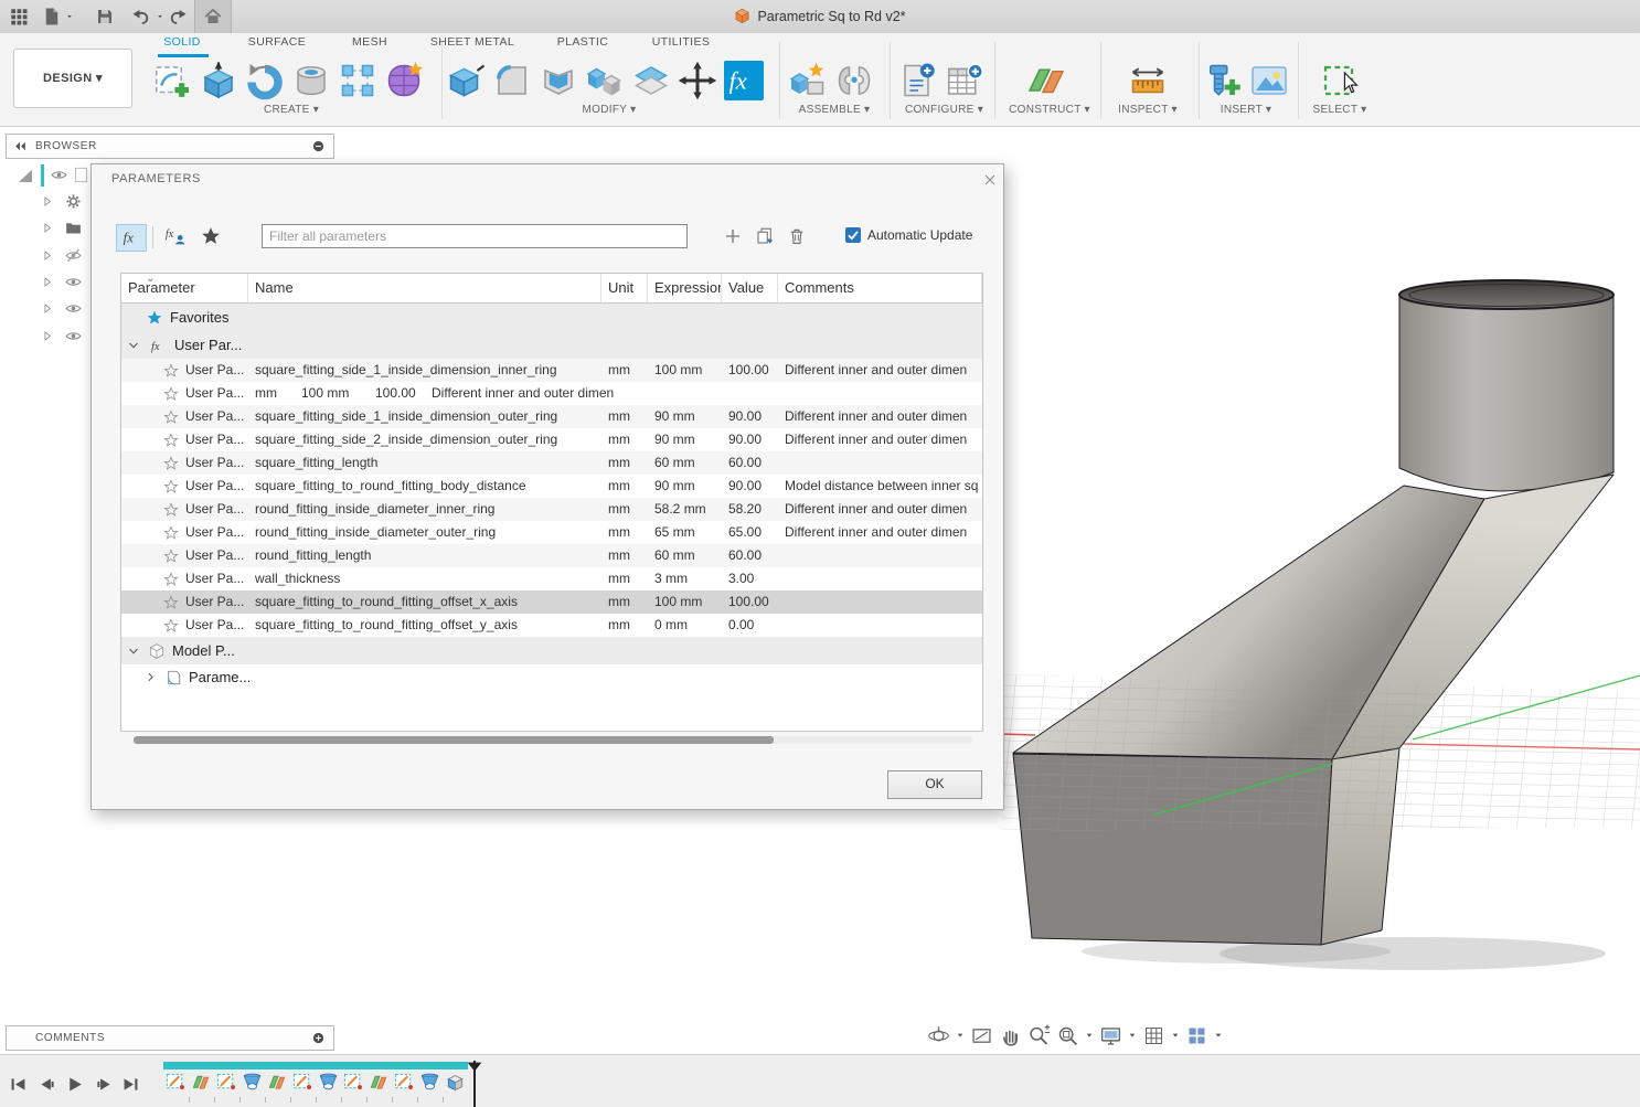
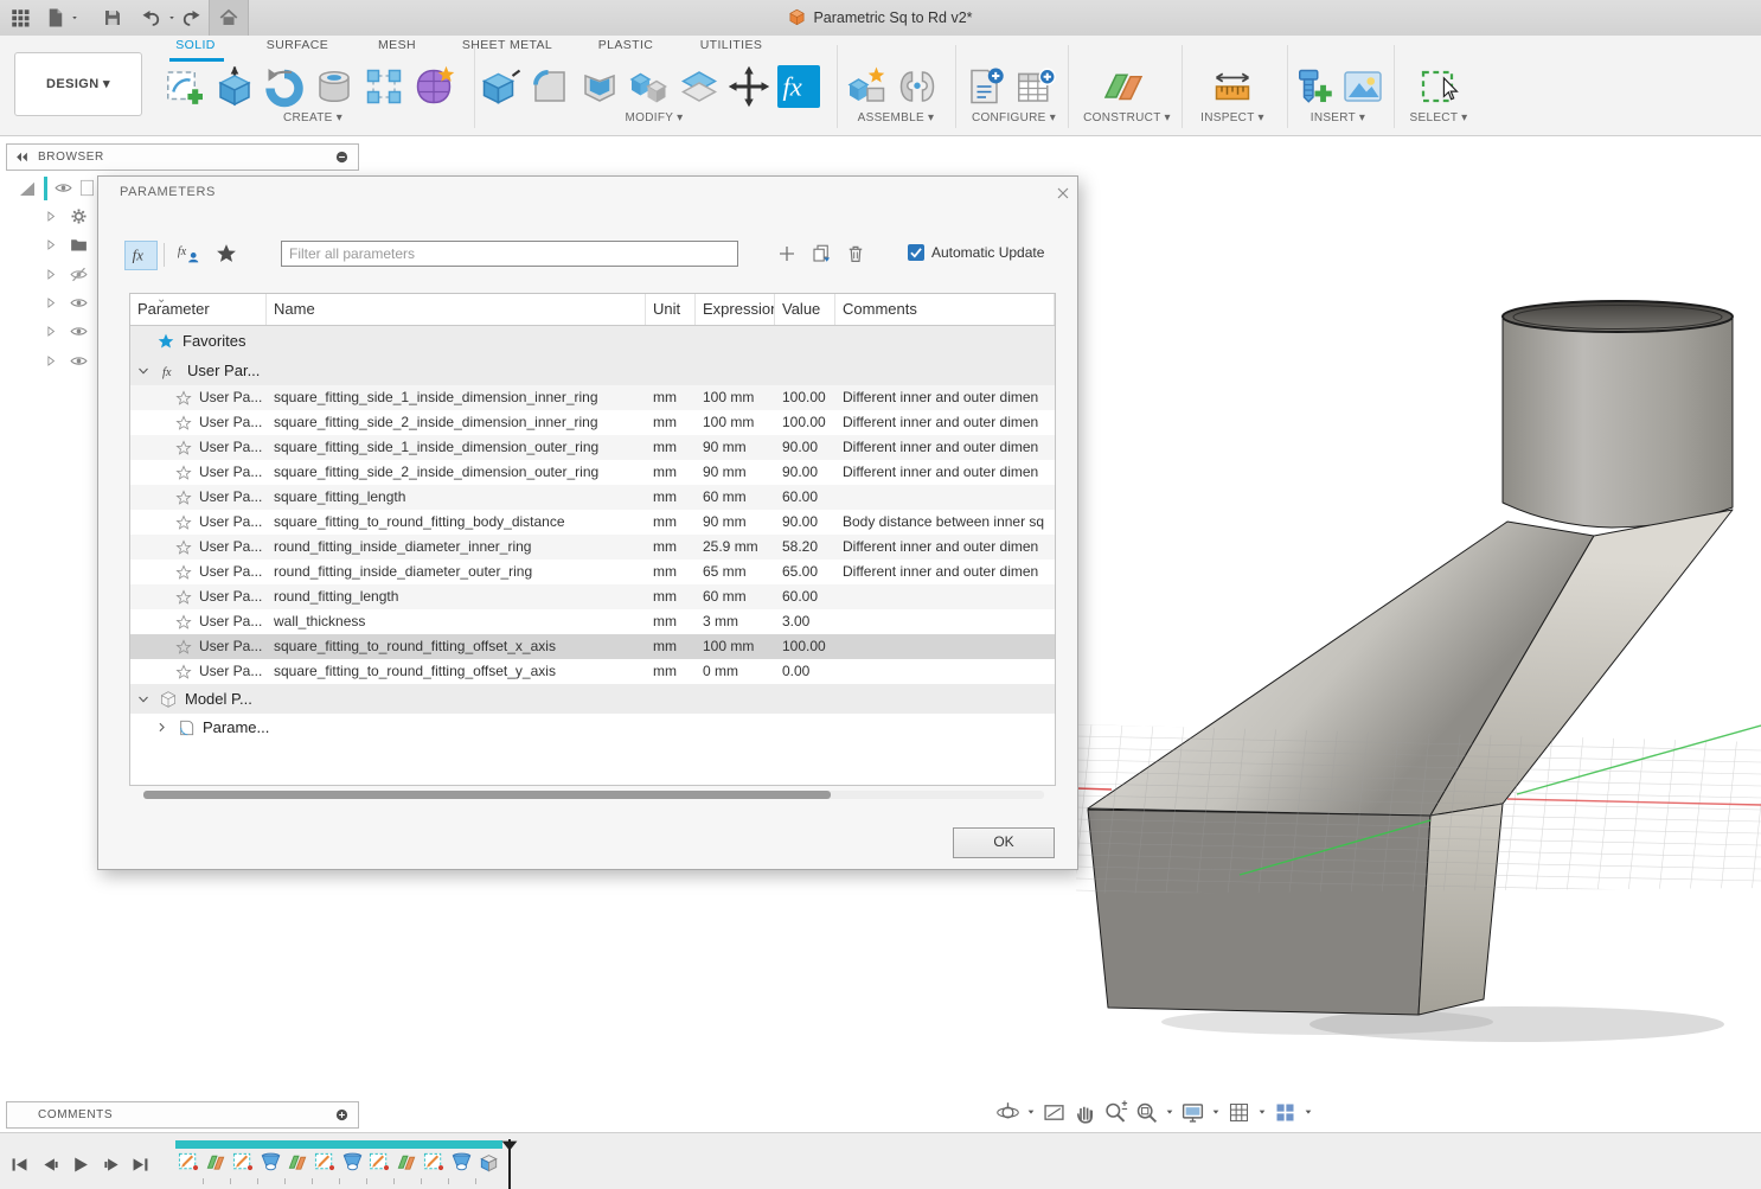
  Parametric Sq to Rd v2*
  DESIGN ▾
  SOLID
  SURFACE
  MESH
  SHEET METAL
  PLASTIC
  UTILITIES
  CREATE ▾
  fx
  MODIFY ▾
  ASSEMBLE ▾
  CONFIGURE ▾
  CONSTRUCT ▾
  INSPECT ▾
  INSERT ▾
  SELECT ▾
  BROWSER
  PARAMETERS
  fx
  fx
  Filter all parameters
  Automatic Update
  Parameter
  ⌄
  Name
  Unit
  Expressio
  Value
  Comments
  Favorites
  fx
  User Par...
  User Pa...
  square_fitting_side_1_inside_dimension_inner_ring
  mm
  100 mm
  100.00
  Different inner and outer dimen
  User Pa...
+ square_fitting_side_2_inside_dimension_inner_ring
  mm
  100 mm
  100.00
  Different inner and outer dimen
  User Pa...
  square_fitting_side_1_inside_dimension_outer_ring
  mm
  90 mm
  90.00
  Different inner and outer dimen
  User Pa...
  square_fitting_side_2_inside_dimension_outer_ring
  mm
  90 mm
  90.00
  Different inner and outer dimen
  User Pa...
  square_fitting_length
  mm
  60 mm
  60.00
  User Pa...
  square_fitting_to_round_fitting_body_distance
  mm
  90 mm
  90.00
- Model distance between inner sq
+ Body distance between inner sq
  User Pa...
  round_fitting_inside_diameter_inner_ring
  mm
- 58.2 mm
+ 25.9 mm
  58.20
  Different inner and outer dimen
  User Pa...
  round_fitting_inside_diameter_outer_ring
  mm
  65 mm
  65.00
  Different inner and outer dimen
  User Pa...
  round_fitting_length
  mm
  60 mm
  60.00
  User Pa...
  wall_thickness
  mm
  3 mm
  3.00
  User Pa...
  square_fitting_to_round_fitting_offset_x_axis
  mm
  100 mm
  100.00
  User Pa...
  square_fitting_to_round_fitting_offset_y_axis
  mm
  0 mm
  0.00
  Model P...
  Parame...
  OK
  COMMENTS
